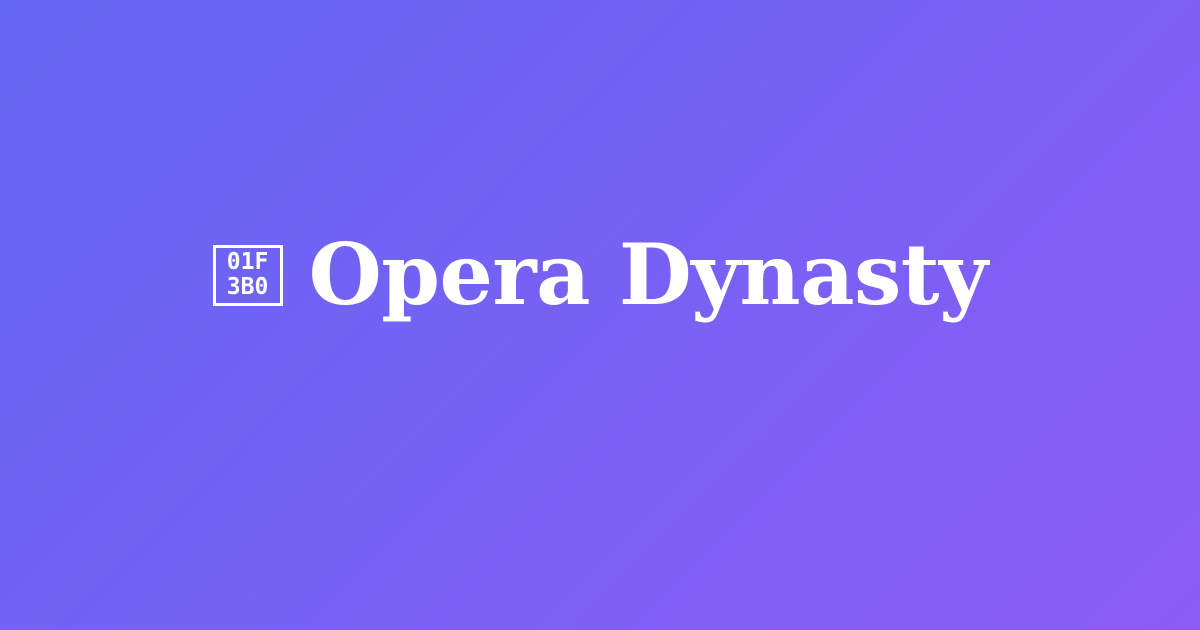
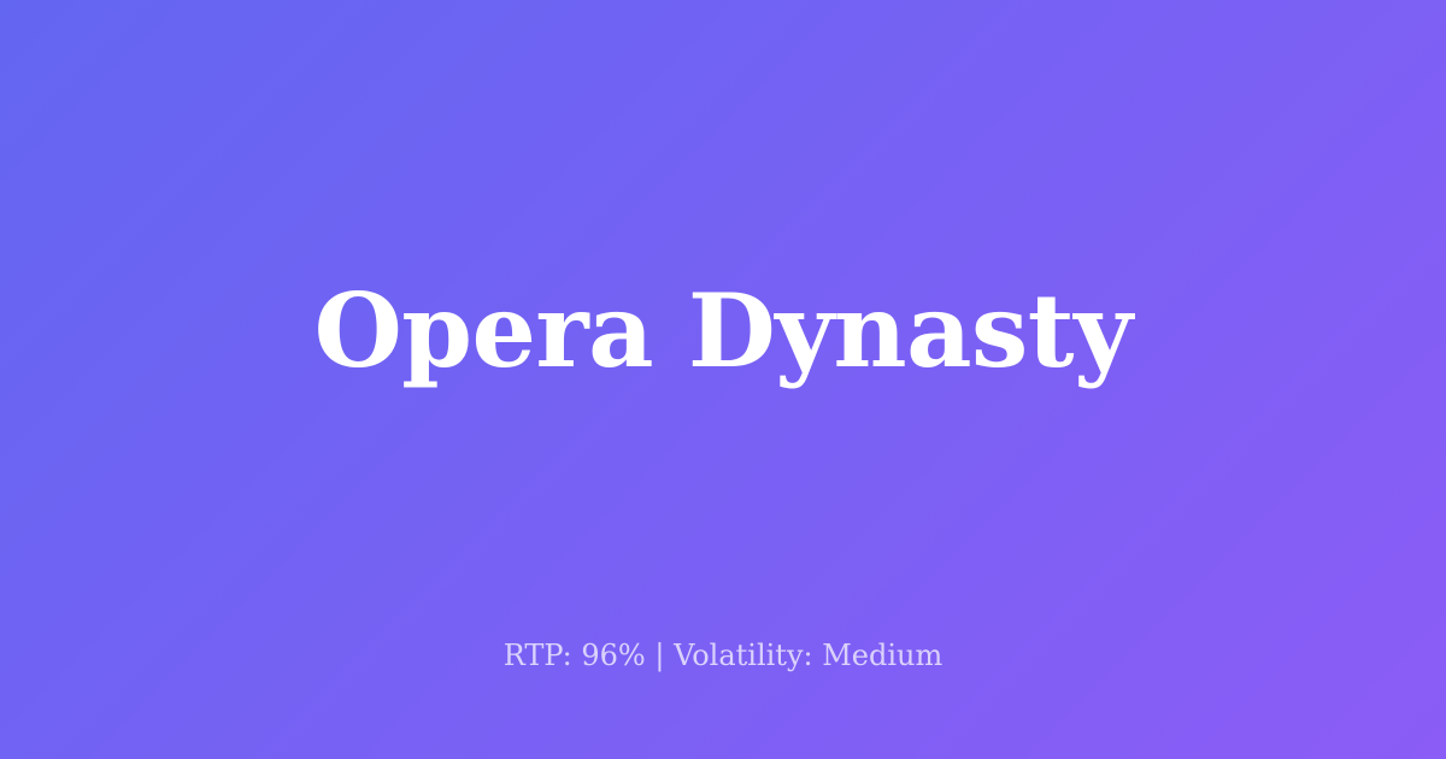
- 01F
- 3B0
  Opera Dynasty
+ RTP: 96% | Volatility: Medium
